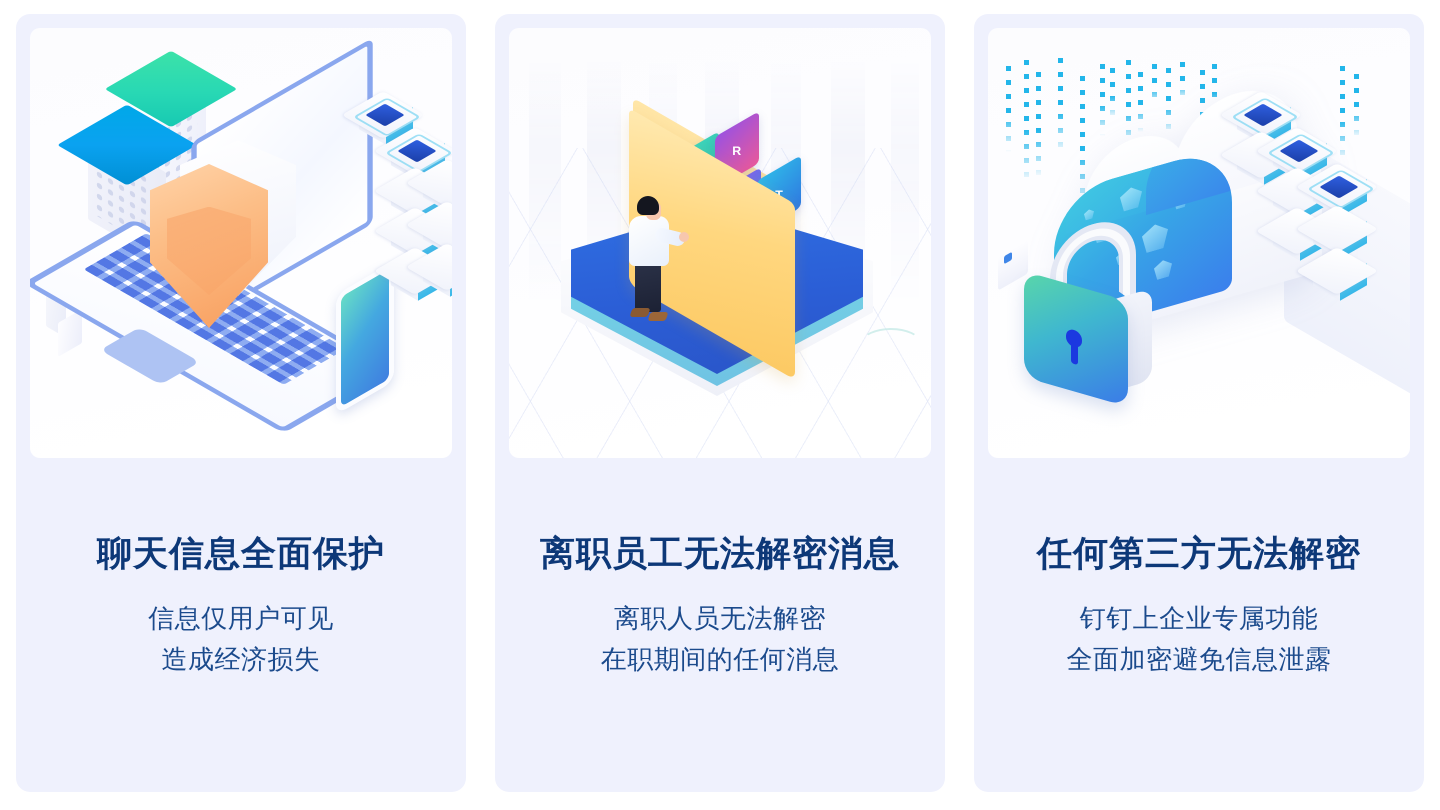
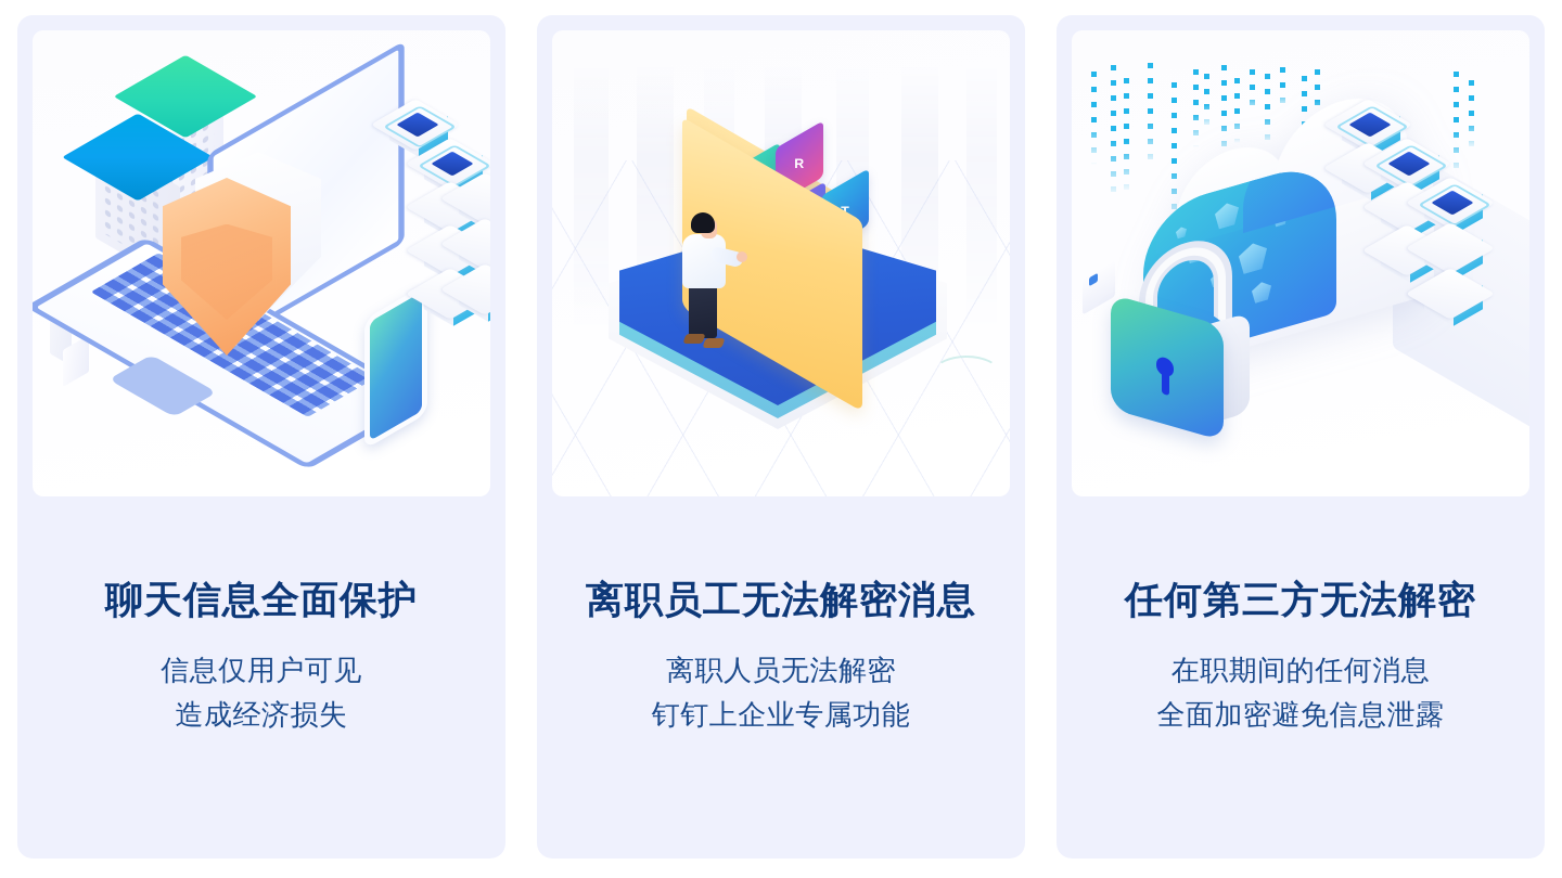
  聊天信息全面保护
  信息仅用户可见
  造成经济损失
  离职员工无法解密消息
  离职人员无法解密
- 在职期间的任何消息
+ 钉钉上企业专属功能
  任何第三方无法解密
- 钉钉上企业专属功能
+ 在职期间的任何消息
  全面加密避免信息泄露
